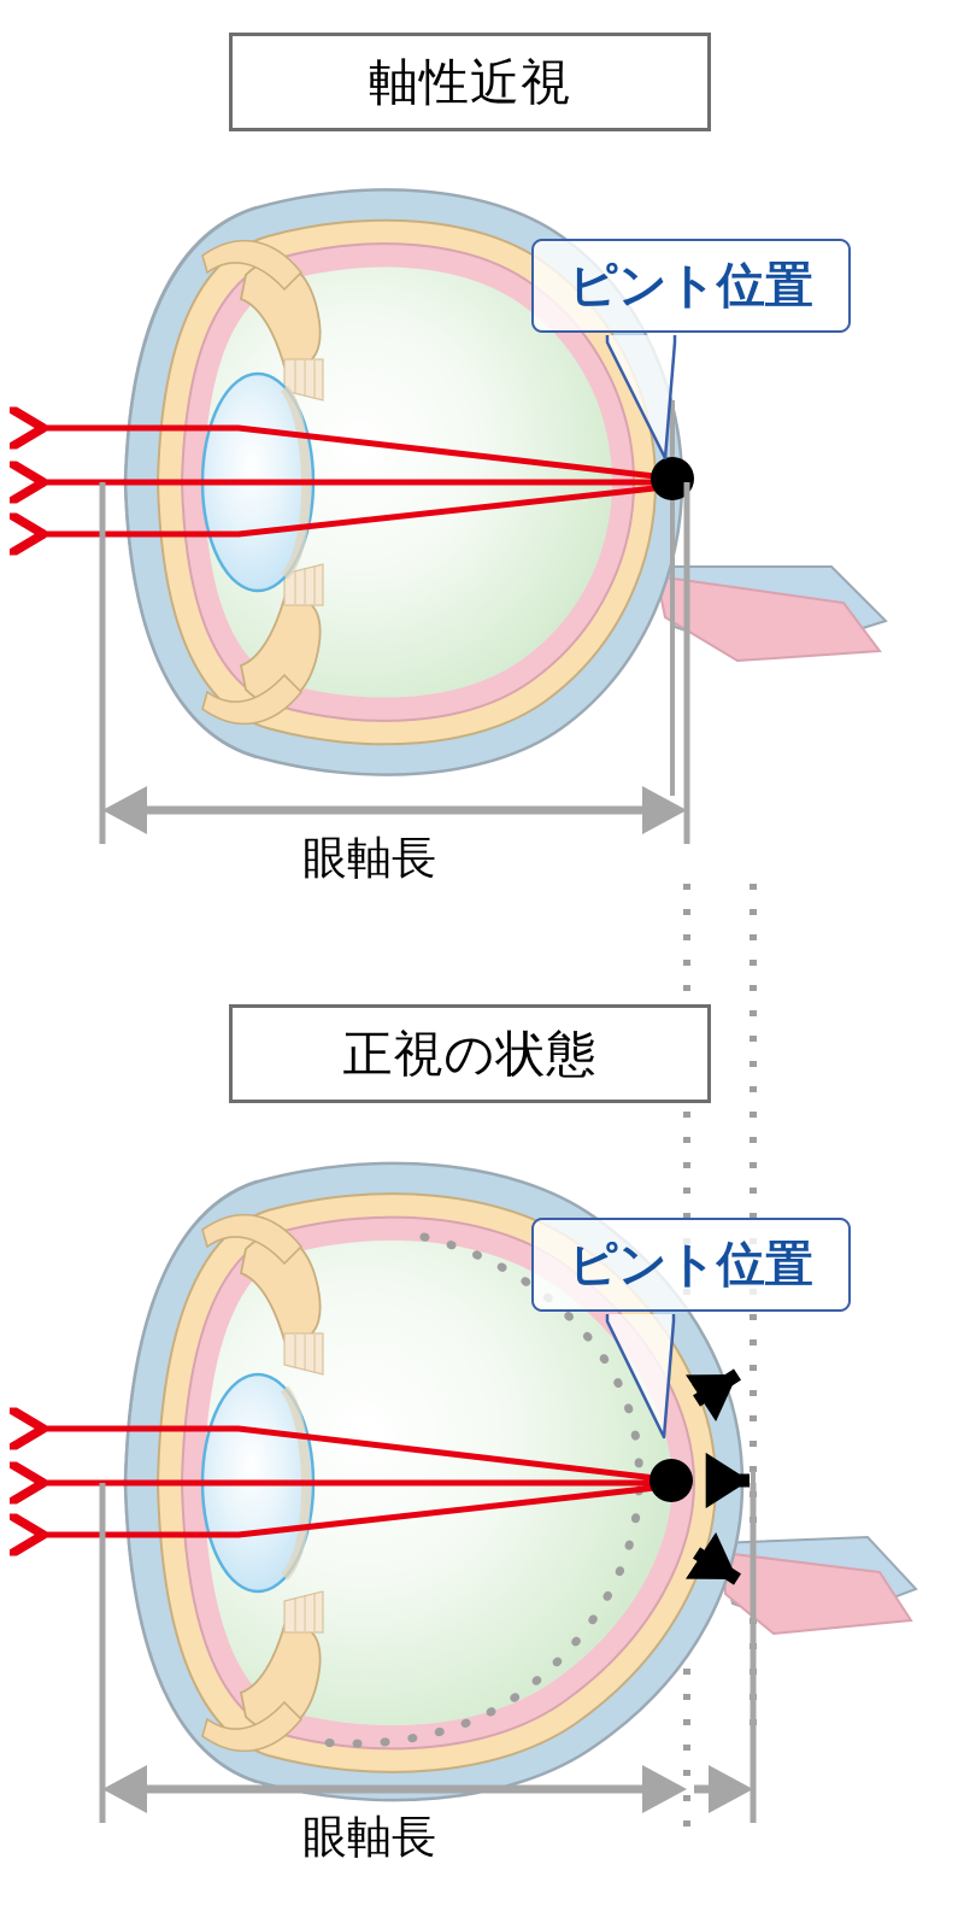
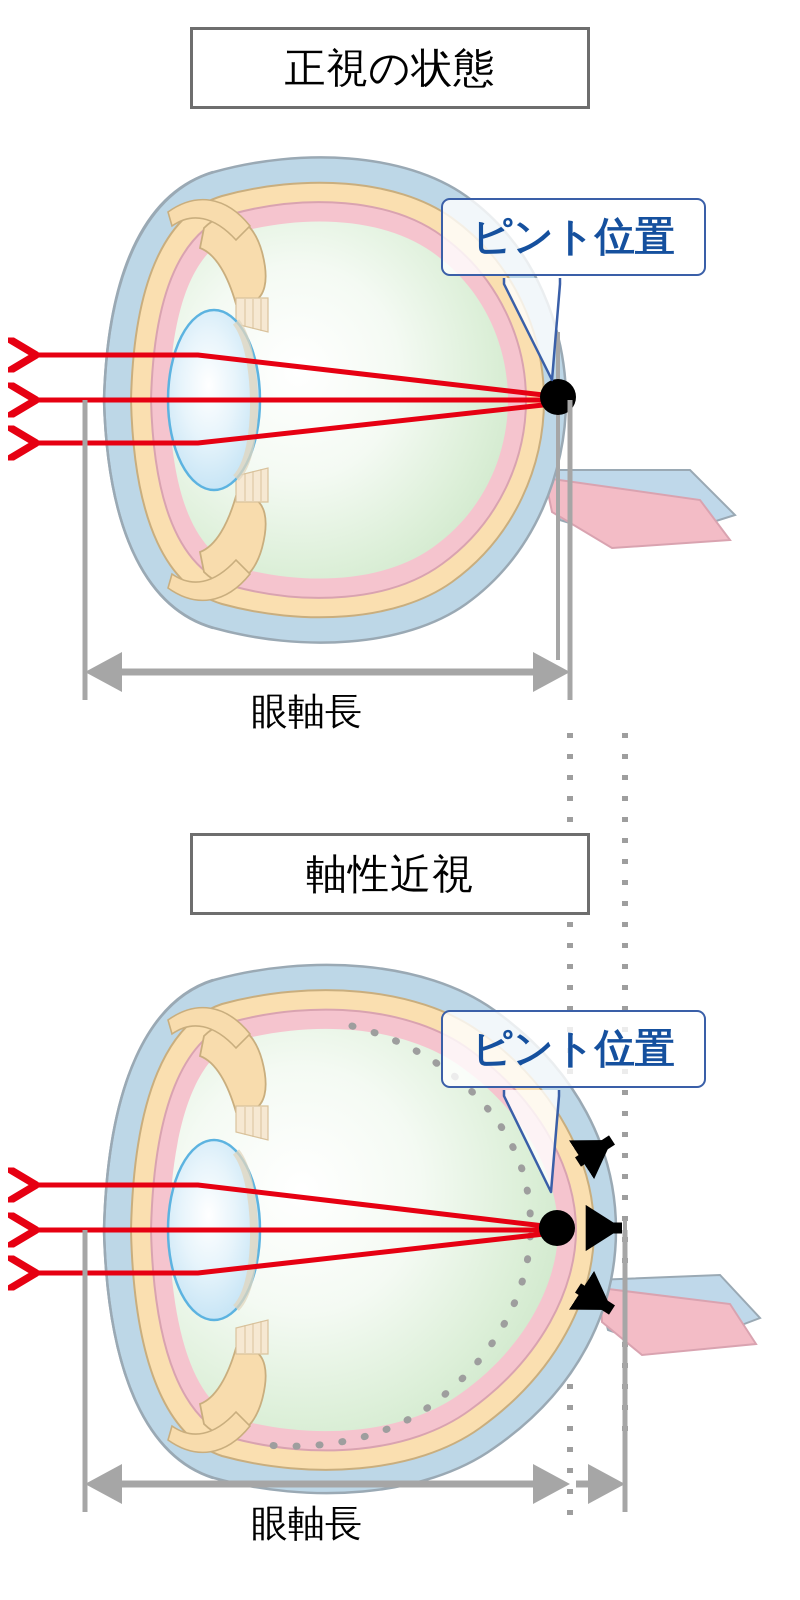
- 軸性近視
+ 正視の状態
  ピント位置
  眼軸長
- 正視の状態
+ 軸性近視
  ピント位置
  眼軸長
